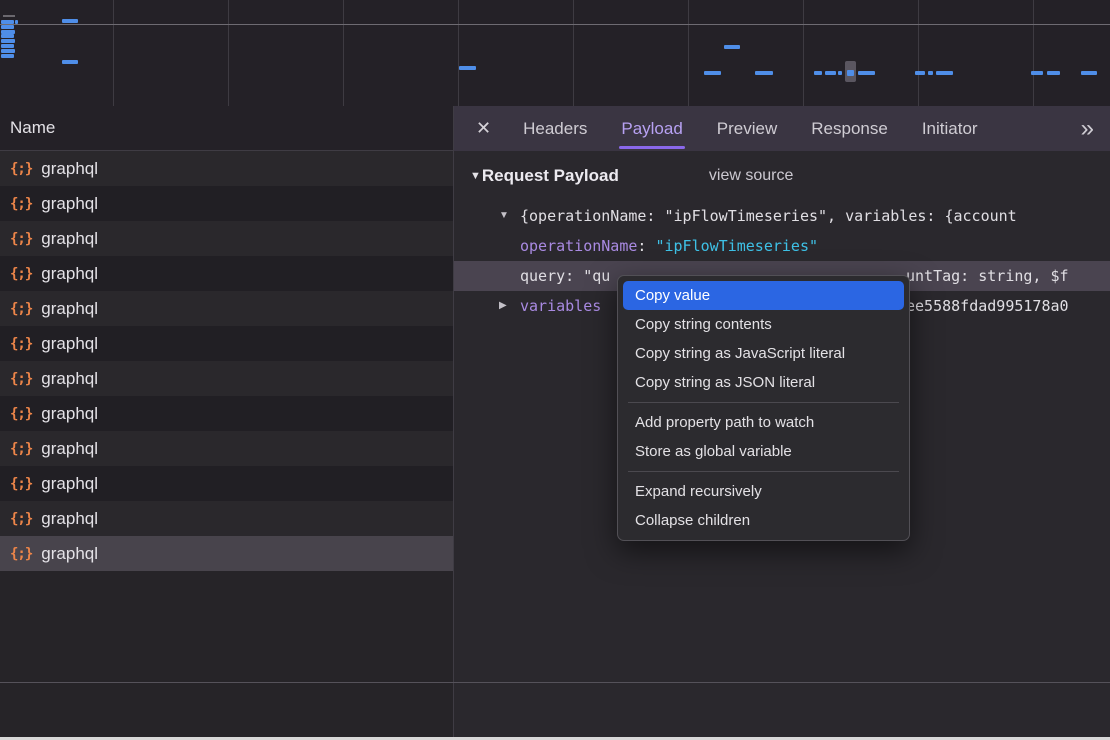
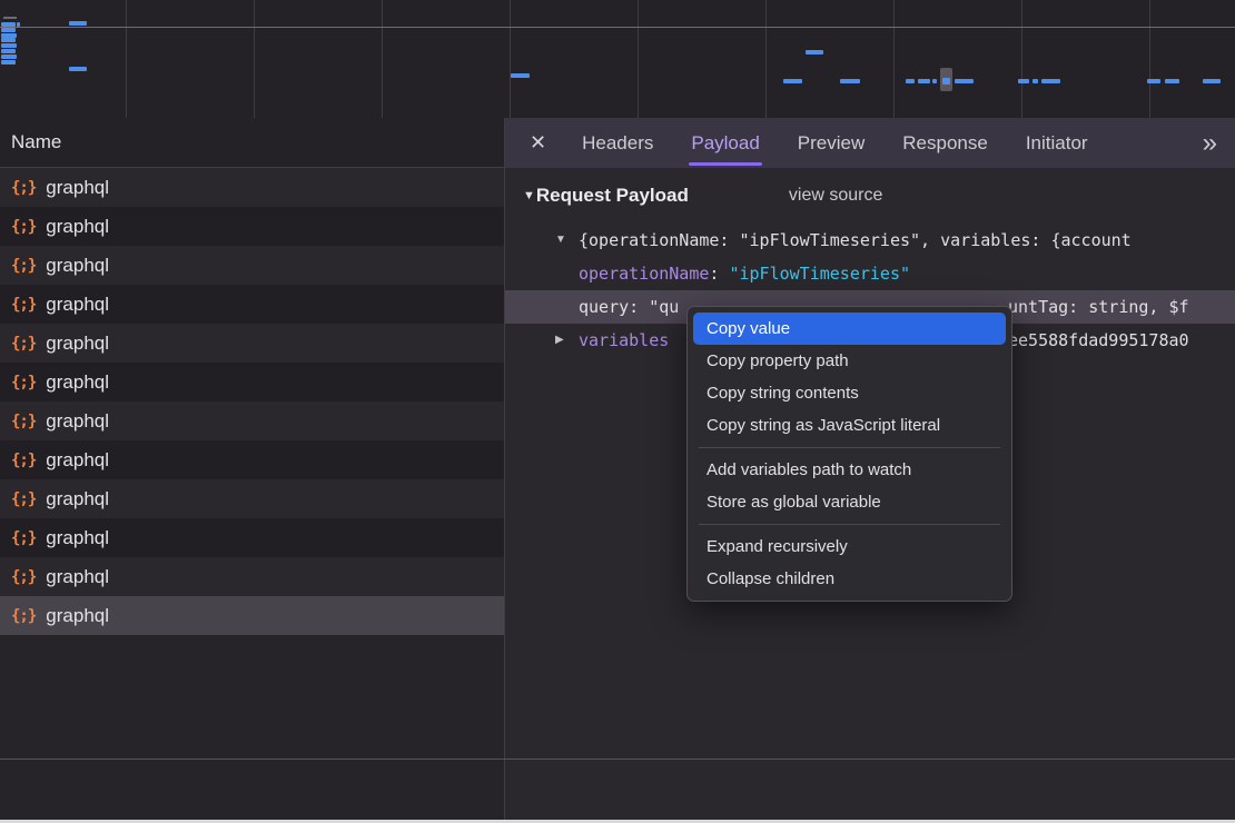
  Name
  {;}
  graphql
  {;}
  graphql
  {;}
  graphql
  {;}
  graphql
  {;}
  graphql
  {;}
  graphql
  {;}
  graphql
  {;}
  graphql
  {;}
  graphql
  {;}
  graphql
  {;}
  graphql
  {;}
  graphql
  ✕
  Headers
  Payload
  Preview
  Response
  Initiator
  »
  ▼
  Request Payload
  view source
  ▼
  {operationName: "ipFlowTimeseries", variables: {account
  operationName: "ipFlowTimeseries"
  query: "qu
  untTag: string, $f
  ▶
  variables
  ee5588fdad995178a0
  Copy value
+ Copy property path
  Copy string contents
  Copy string as JavaScript literal
- Copy string as JSON literal
- Add property path to watch
+ Add variables path to watch
  Store as global variable
  Expand recursively
  Collapse children
